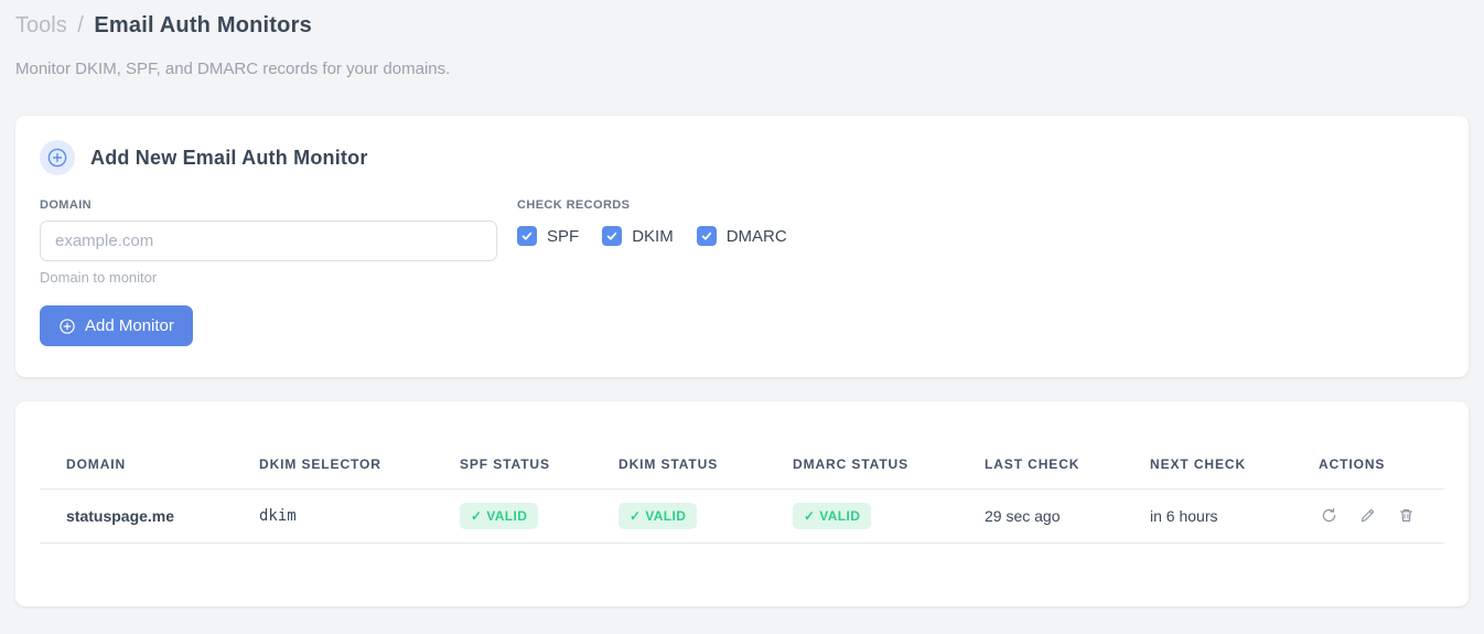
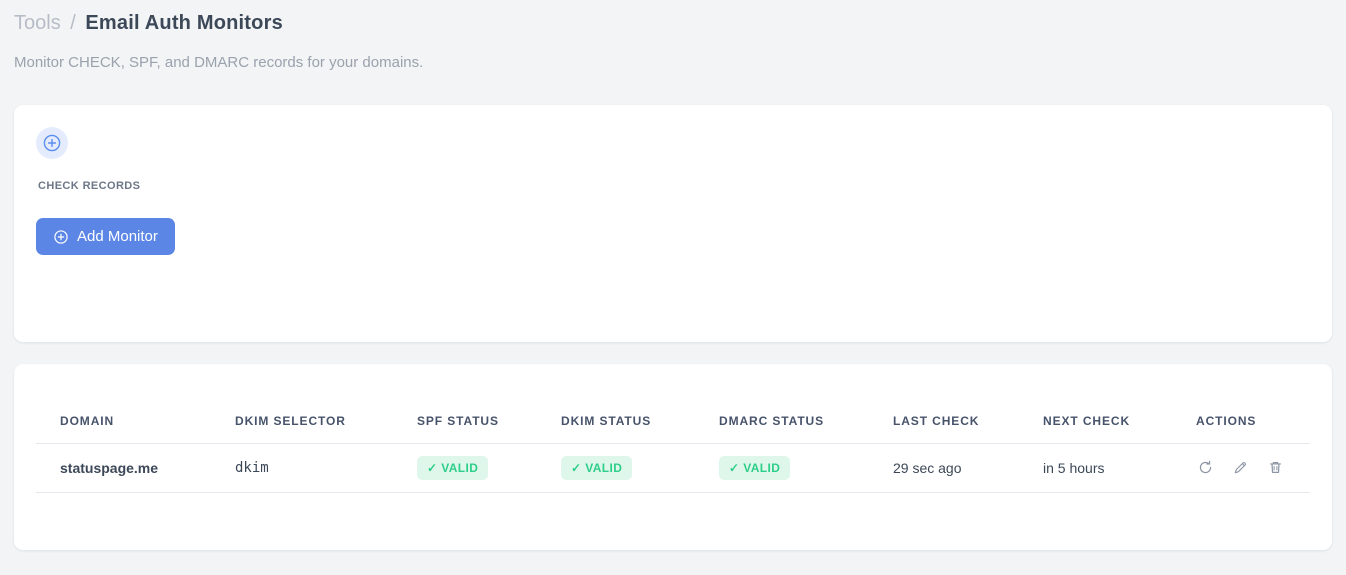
  Tools / Email Auth Monitors
- Monitor DKIM, SPF, and DMARC records for your domains.
+ Monitor CHECK, SPF, and DMARC records for your domains.
- Add New Email Auth Monitor
- DOMAIN
- example.com
- Domain to monitor
  CHECK RECORDS
- SPF
- DKIM
- DMARC
  Add Monitor
  DOMAIN	DKIM SELECTOR	SPF STATUS	DKIM STATUS	DMARC STATUS	LAST CHECK	NEXT CHECK	ACTIONS
- statuspage.me	dkim	✓ VALID	✓ VALID	✓ VALID	29 sec ago	in 6 hours
+ statuspage.me	dkim	✓ VALID	✓ VALID	✓ VALID	29 sec ago	in 5 hours
